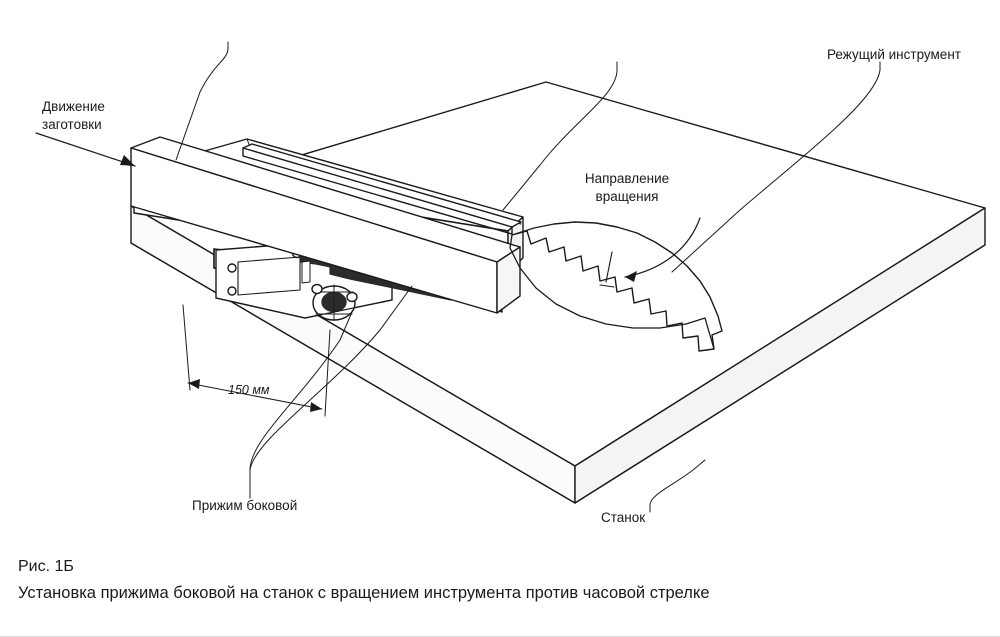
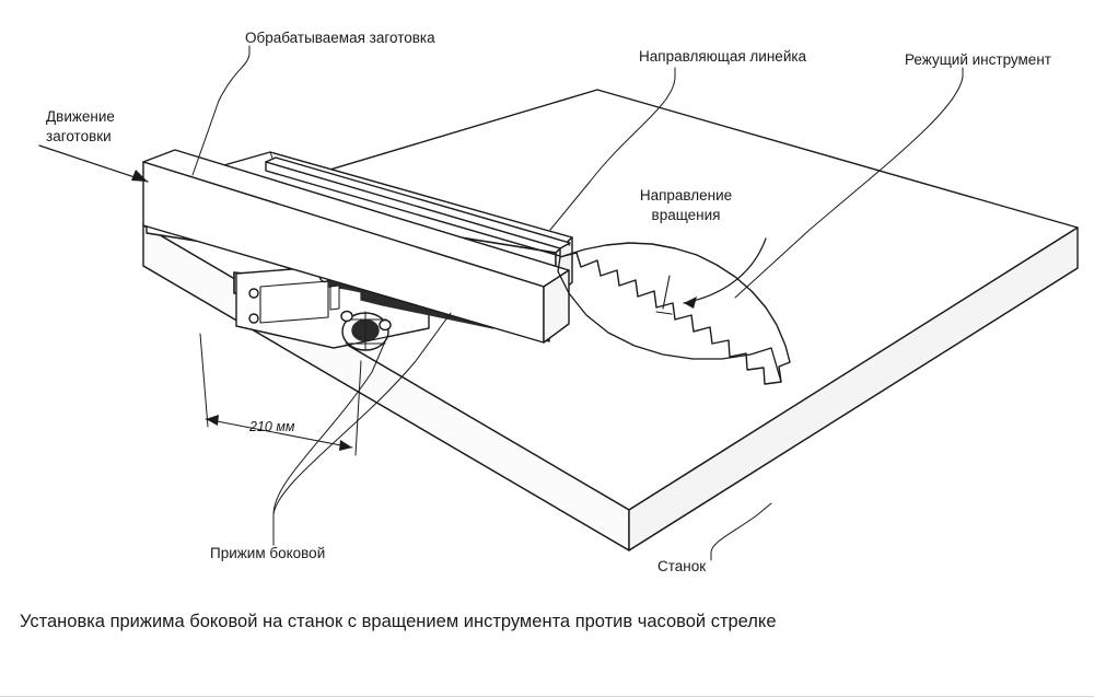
+ Обрабатываемая заготовка
+ Направляющая линейка
  Режущий инструмент
  Движение
  заготовки
  Направление
  вращения
  Прижим боковой
  Станок
- 150 мм
+ 210 мм
- Рис. 1Б
  Установка прижима боковой на станок с вращением инструмента против часовой стрелке
